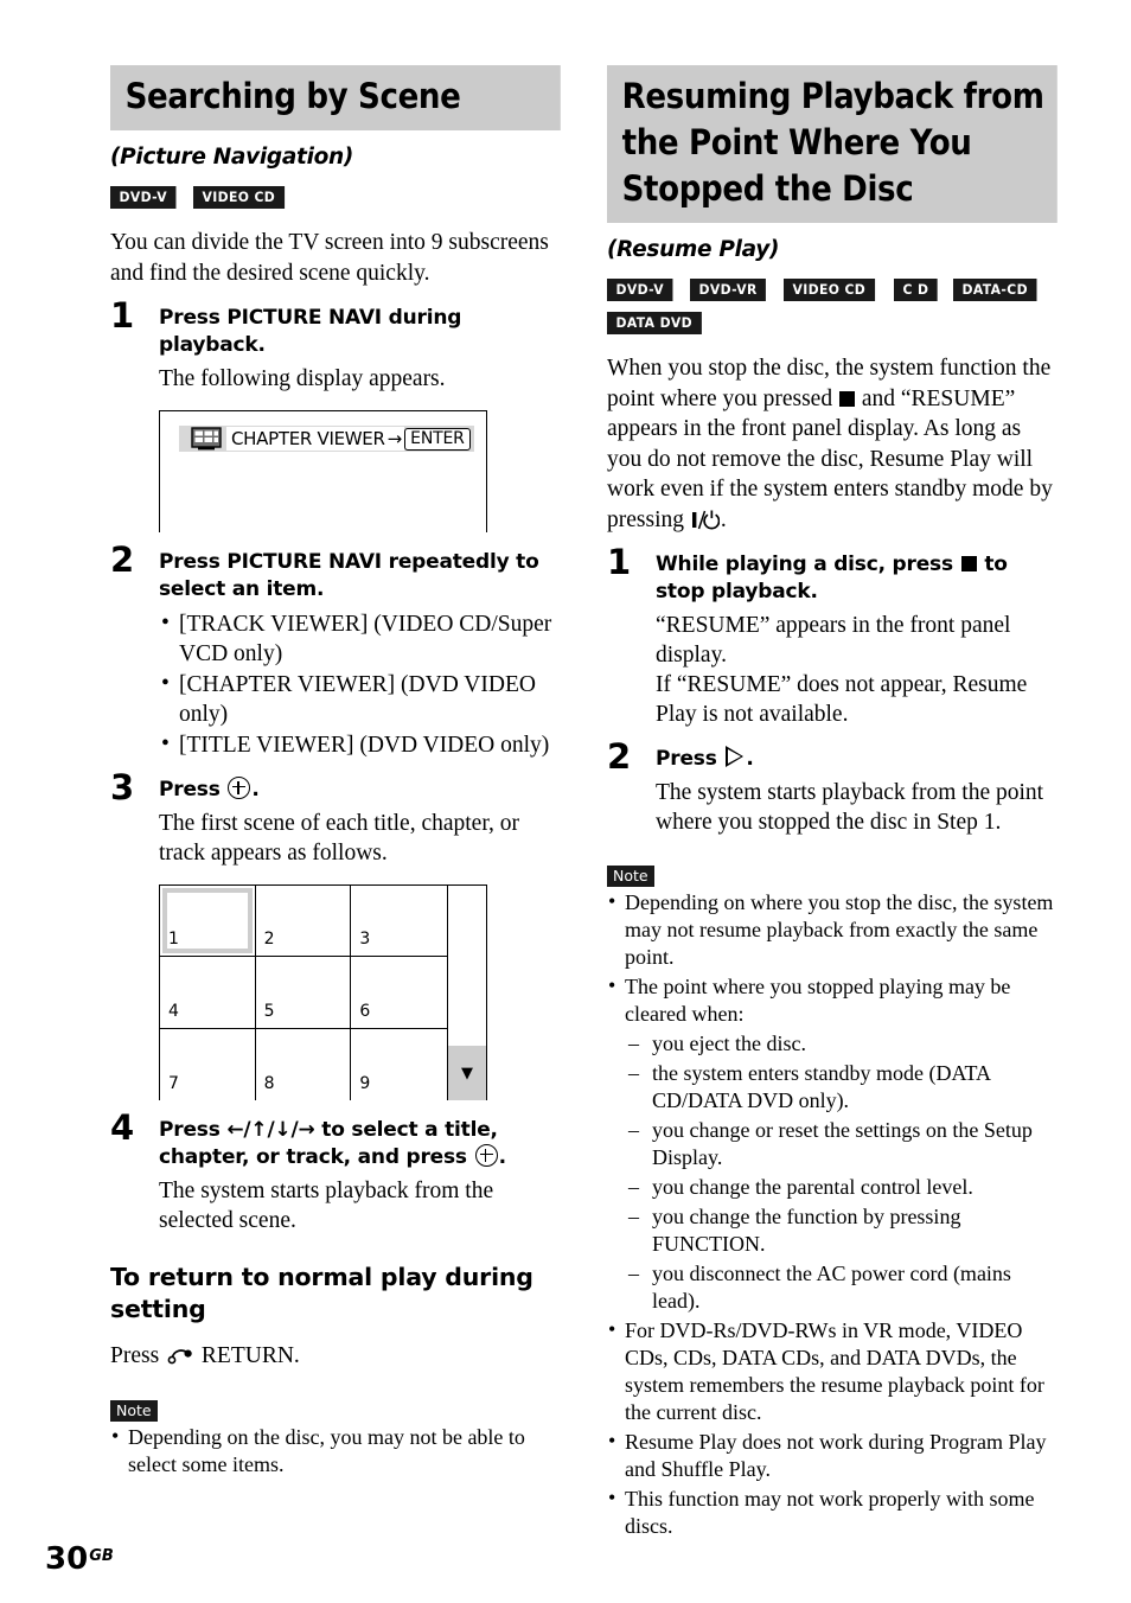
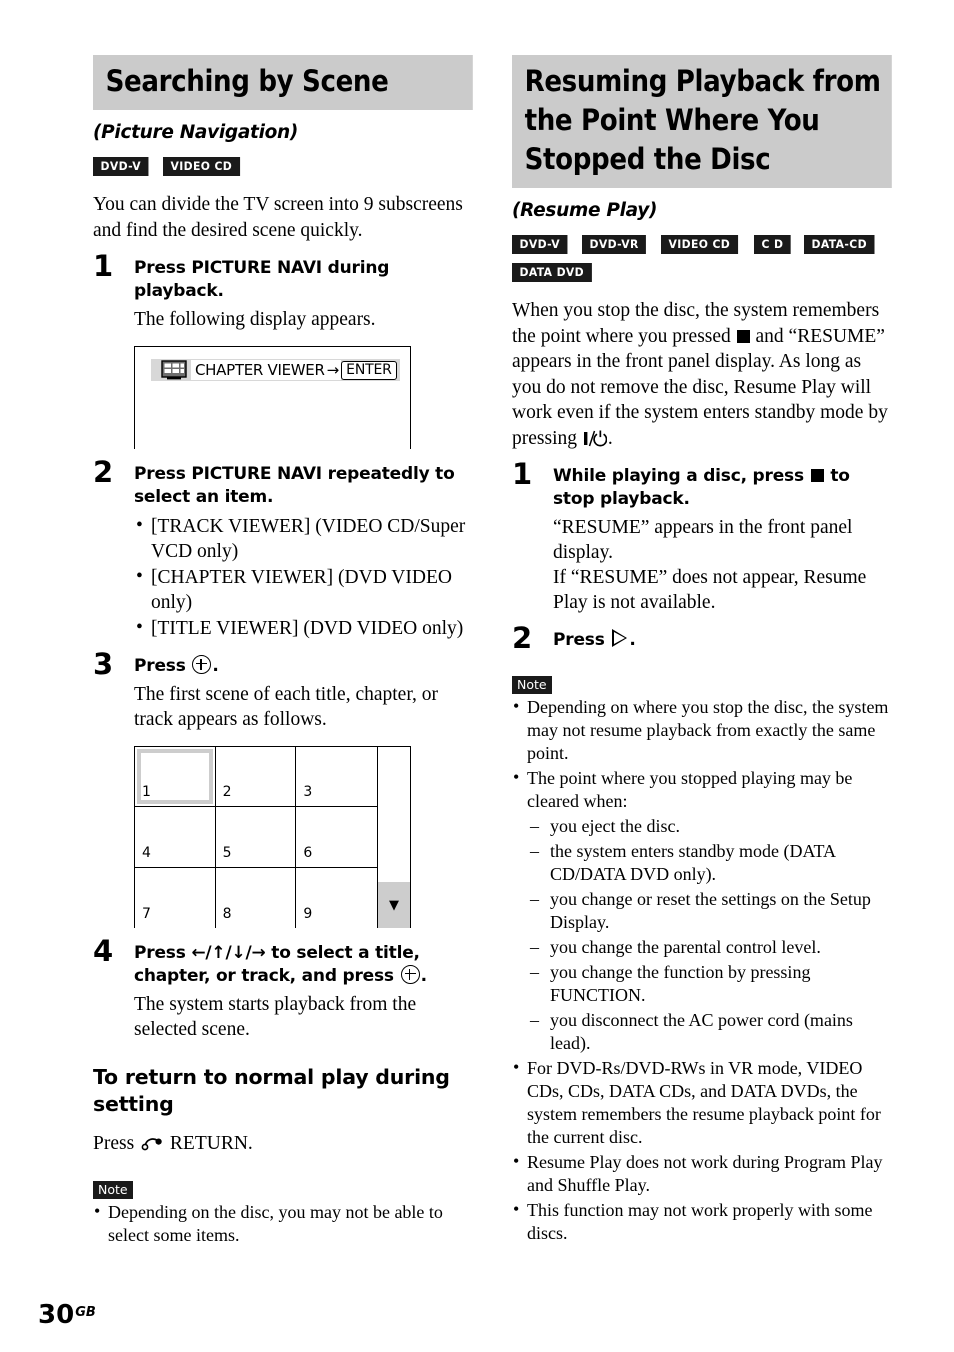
  Searching by Scene
  (Picture Navigation)
  DVD-V
  VIDEO CD
  You can divide the TV screen into 9 subscreens and find the desired scene quickly.
  1
  Press PICTURE NAVI during playback.
  The following display appears.
  CHAPTER VIEWER
  →
  ENTER
  2
  Press PICTURE NAVI repeatedly to select an item.
  [TRACK VIEWER] (VIDEO CD/Super VCD only)
  [CHAPTER VIEWER] (DVD VIDEO only)
  [TITLE VIEWER] (DVD VIDEO only)
  3
  Press .
  The first scene of each title, chapter, or track appears as follows.
  1
  2
  3
  4
  5
  6
  7
  8
  9
  ▼
  4
  Press ←/↑/↓/→ to select a title, chapter, or track, and press .
  The system starts playback from the selected scene.
  To return to normal play during setting
  Press RETURN.
  Note
  Depending on the disc, you may not be able to select some items.
  Resuming Playback from the Point Where You Stopped the Disc
  (Resume Play)
  DVD-V
  DVD-VR
  VIDEO CD
  C D
  DATA-CD
  DATA DVD
- When you stop the disc, the system function the point where you pressed and “RESUME” appears in the front panel display. As long as you do not remove the disc, Resume Play will work even if the system enters standby mode by pressing .
+ When you stop the disc, the system remembers the point where you pressed and “RESUME” appears in the front panel display. As long as you do not remove the disc, Resume Play will work even if the system enters standby mode by pressing .
  1
  While playing a disc, press to stop playback.
  “RESUME” appears in the front panel display.
  If “RESUME” does not appear, Resume Play is not available.
  2
  Press .
- The system starts playback from the point where you stopped the disc in Step 1.
  Note
  Depending on where you stop the disc, the system may not resume playback from exactly the same point.
  The point where you stopped playing may be cleared when:
  you eject the disc.
  the system enters standby mode (DATA CD/DATA DVD only).
  you change or reset the settings on the Setup Display.
  you change the parental control level.
  you change the function by pressing FUNCTION.
  you disconnect the AC power cord (mains lead).
  For DVD-Rs/DVD-RWs in VR mode, VIDEO CDs, CDs, DATA CDs, and DATA DVDs, the system remembers the resume playback point for the current disc.
  Resume Play does not work during Program Play and Shuffle Play.
  This function may not work properly with some discs.
  30GB
